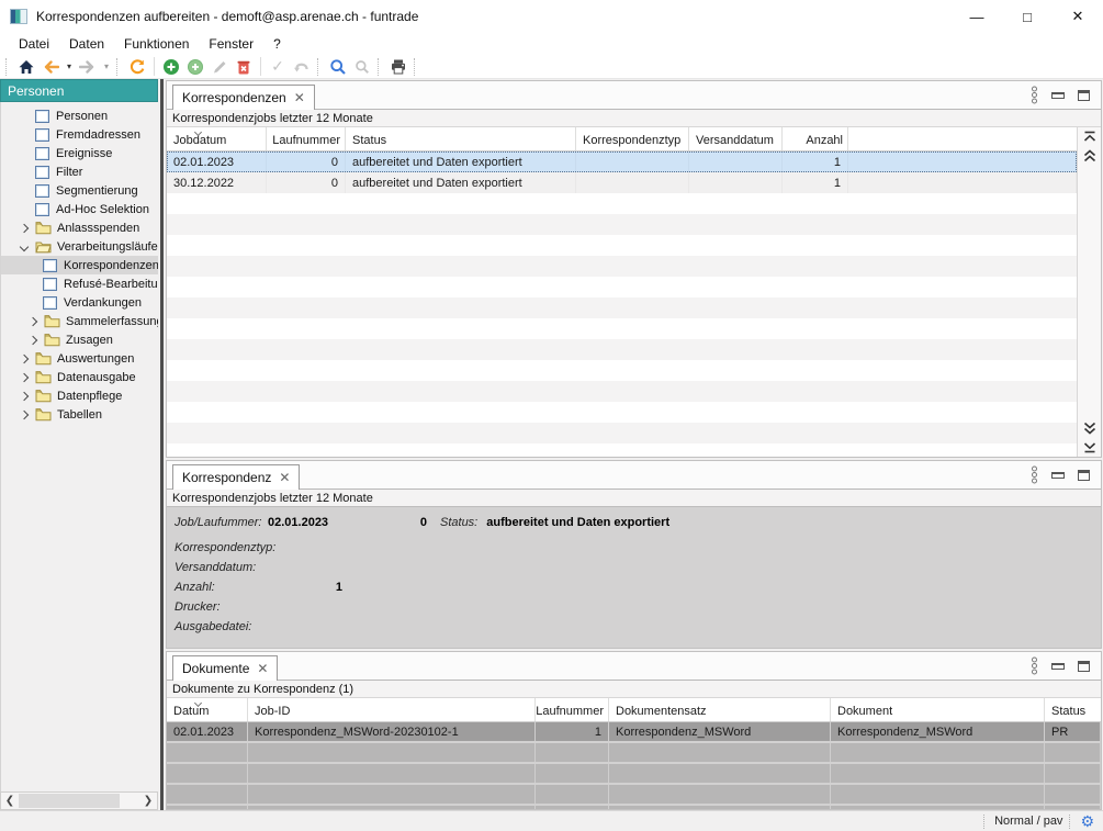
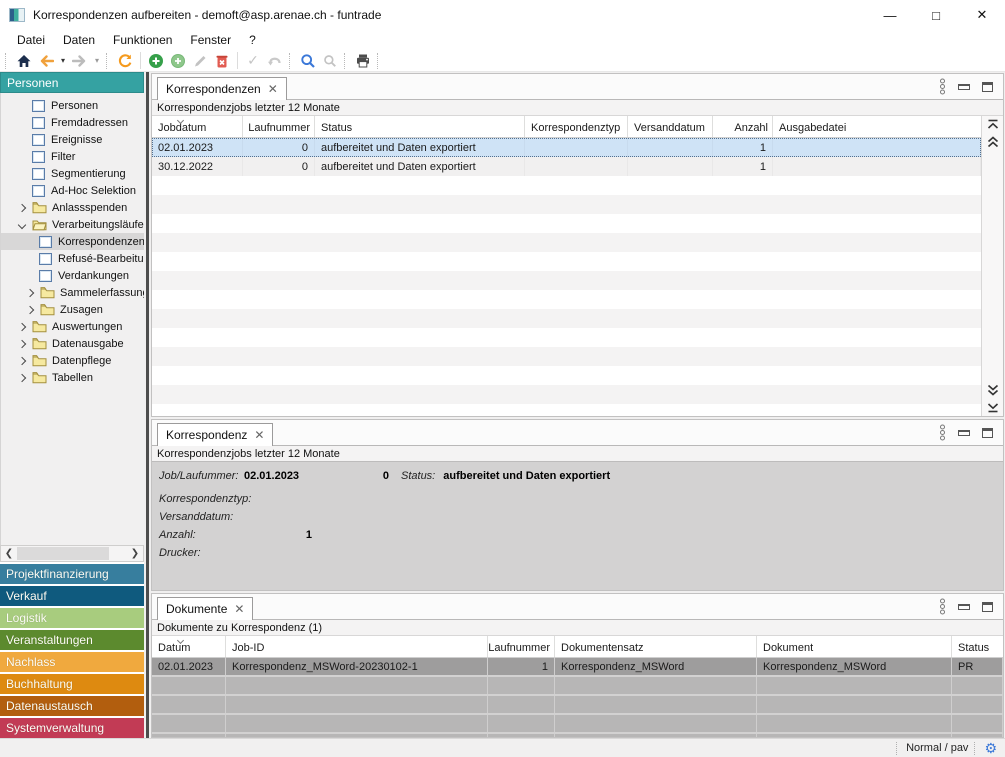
  Korrespondenzen aufbereiten - demoft@asp.arenae.ch - funtrade
  —
  □
  ✕
  Datei
  Daten
  Funktionen
  Fenster
  ?
  ▾
  ▾
  ✓
  Personen
  Personen
  Fremdadressen
  Ereignisse
  Filter
  Segmentierung
  Ad-Hoc Selektion
  Anlassspenden
  Verarbeitungsläufe
  Refusé-Bearbeitu
  Verdankungen
  Sammelerfassun
  Zusagen
  Auswertungen
  Datenausgabe
  Datenpflege
  Tabellen
  ❮
  ❯
+ Projektfinanzierung
+ Verkauf
+ Logistik
+ Veranstaltungen
+ Nachlass
+ Buchhaltung
+ Datenaustausch
+ Systemverwaltung
  Korrespondenzen
  ✕
  Korrespondenzjobs letzter 12 Monate
  Jobdatum
  Laufnummer
  Status
  Korrespondenztyp
  Versanddatum
  Anzahl
+ Ausgabedatei
  02.01.2023
  0
  aufbereitet und Daten exportiert
  1
  30.12.2022
  0
  aufbereitet und Daten exportiert
  1
  Korrespondenz
  ✕
  Korrespondenzjobs letzter 12 Monate
  Job/Laufummer:
  02.01.2023
  0
  Status:
  aufbereitet und Daten exportiert
  Korrespondenztyp:
  Versanddatum:
  Anzahl:
  1
  Drucker:
- Ausgabedatei:
  Dokumente
  ✕
  Dokumente zu Korrespondenz (1)
  Datum
  Job-ID
  Laufnummer
  Dokumentensatz
  Dokument
  Status
  02.01.2023
  Korrespondenz_MSWord-20230102-1
  1
  Korrespondenz_MSWord
  Korrespondenz_MSWord
  PR
  Normal / pav
  ⚙
